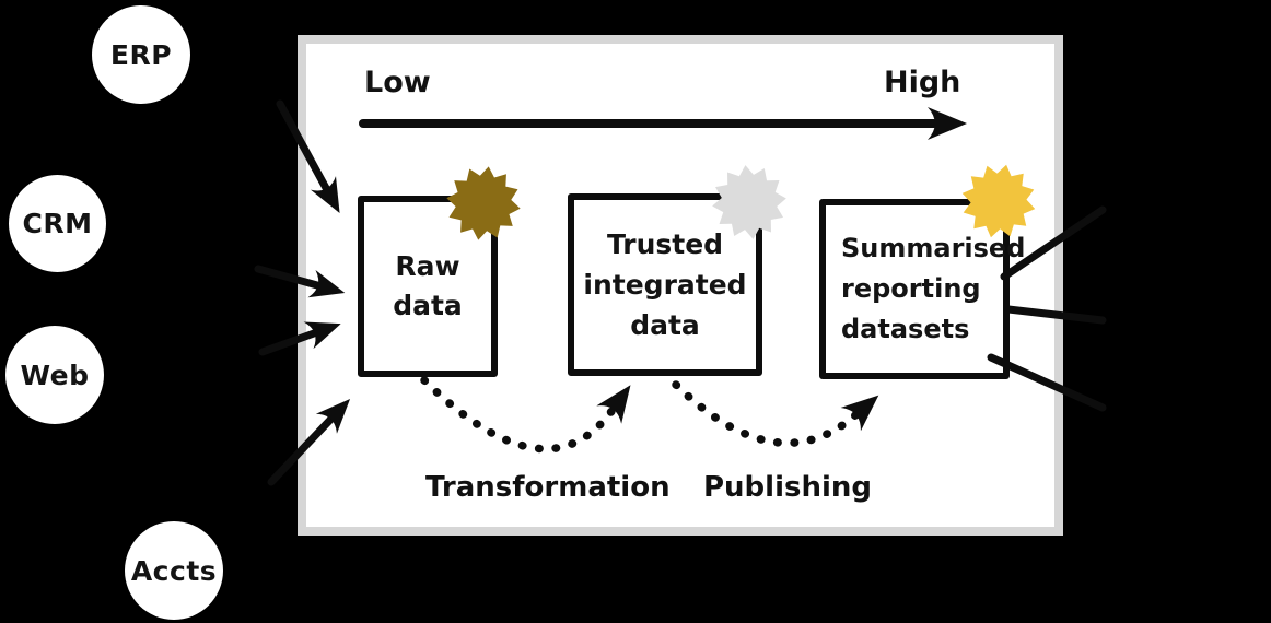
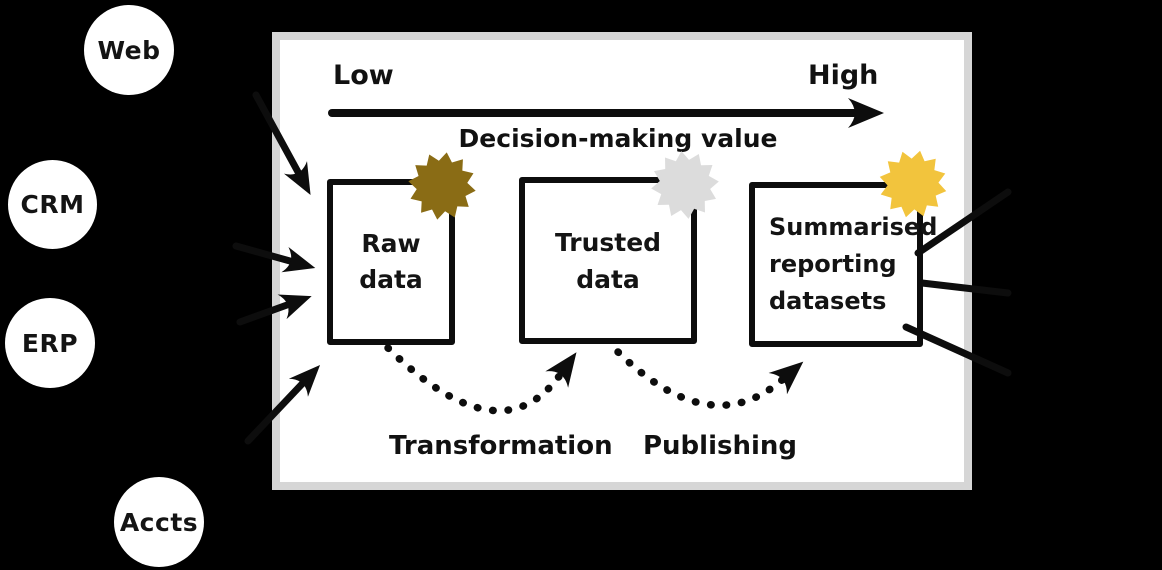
- ERP
+ Web
  CRM
- Web
+ ERP
  Accts
  Low
  High
+ Decision-making value
  Raw
  data
  Trusted
- integrated
  data
  Summarise
  reporting
  datasets
  Transformation
  Publishing
